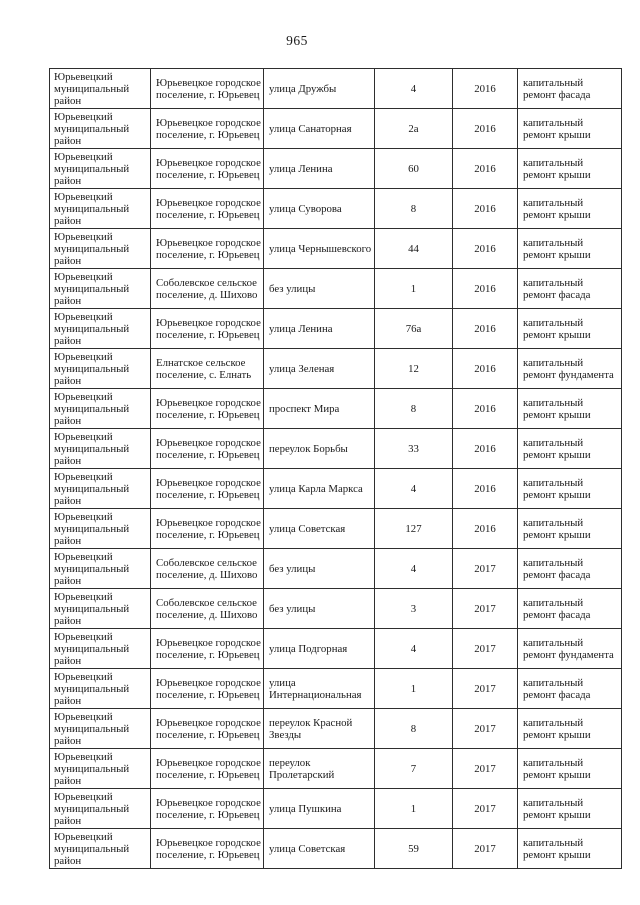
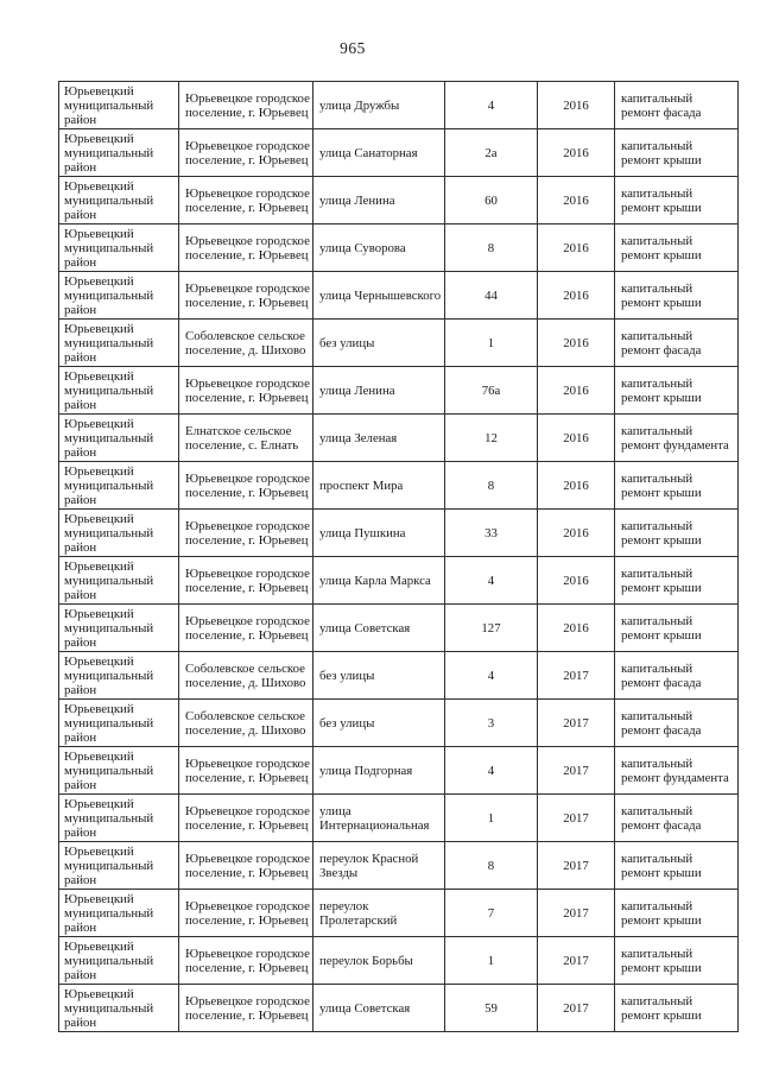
  965
  Юрьевецкий муниципальный район	Юрьевецкое городское поселение, г. Юрьевец	улица Дружбы	4	2016	капитальный ремонт фасада
  Юрьевецкий муниципальный район	Юрьевецкое городское поселение, г. Юрьевец	улица Санаторная	2а	2016	капитальный ремонт крыши
  Юрьевецкий муниципальный район	Юрьевецкое городское поселение, г. Юрьевец	улица Ленина	60	2016	капитальный ремонт крыши
  Юрьевецкий муниципальный район	Юрьевецкое городское поселение, г. Юрьевец	улица Суворова	8	2016	капитальный ремонт крыши
  Юрьевецкий муниципальный район	Юрьевецкое городское поселение, г. Юрьевец	улица Чернышевского	44	2016	капитальный ремонт крыши
  Юрьевецкий муниципальный район	Соболевское сельское поселение, д. Шихово	без улицы	1	2016	капитальный ремонт фасада
  Юрьевецкий муниципальный район	Юрьевецкое городское поселение, г. Юрьевец	улица Ленина	76а	2016	капитальный ремонт крыши
  Юрьевецкий муниципальный район	Елнатское сельское поселение, с. Елнать	улица Зеленая	12	2016	капитальный ремонт фундамента
  Юрьевецкий муниципальный район	Юрьевецкое городское поселение, г. Юрьевец	проспект Мира	8	2016	капитальный ремонт крыши
- Юрьевецкий муниципальный район	Юрьевецкое городское поселение, г. Юрьевец	переулок Борьбы	33	2016	капитальный ремонт крыши
+ Юрьевецкий муниципальный район	Юрьевецкое городское поселение, г. Юрьевец	улица Пушкина	33	2016	капитальный ремонт крыши
  Юрьевецкий муниципальный район	Юрьевецкое городское поселение, г. Юрьевец	улица Карла Маркса	4	2016	капитальный ремонт крыши
  Юрьевецкий муниципальный район	Юрьевецкое городское поселение, г. Юрьевец	улица Советская	127	2016	капитальный ремонт крыши
  Юрьевецкий муниципальный район	Соболевское сельское поселение, д. Шихово	без улицы	4	2017	капитальный ремонт фасада
  Юрьевецкий муниципальный район	Соболевское сельское поселение, д. Шихово	без улицы	3	2017	капитальный ремонт фасада
  Юрьевецкий муниципальный район	Юрьевецкое городское поселение, г. Юрьевец	улица Подгорная	4	2017	капитальный ремонт фундамента
  Юрьевецкий муниципальный район	Юрьевецкое городское поселение, г. Юрьевец	улица Интернациональная	1	2017	капитальный ремонт фасада
  Юрьевецкий муниципальный район	Юрьевецкое городское поселение, г. Юрьевец	переулок Красной Звезды	8	2017	капитальный ремонт крыши
  Юрьевецкий муниципальный район	Юрьевецкое городское поселение, г. Юрьевец	переулок Пролетарский	7	2017	капитальный ремонт крыши
- Юрьевецкий муниципальный район	Юрьевецкое городское поселение, г. Юрьевец	улица Пушкина	1	2017	капитальный ремонт крыши
+ Юрьевецкий муниципальный район	Юрьевецкое городское поселение, г. Юрьевец	переулок Борьбы	1	2017	капитальный ремонт крыши
  Юрьевецкий муниципальный район	Юрьевецкое городское поселение, г. Юрьевец	улица Советская	59	2017	капитальный ремонт крыши
